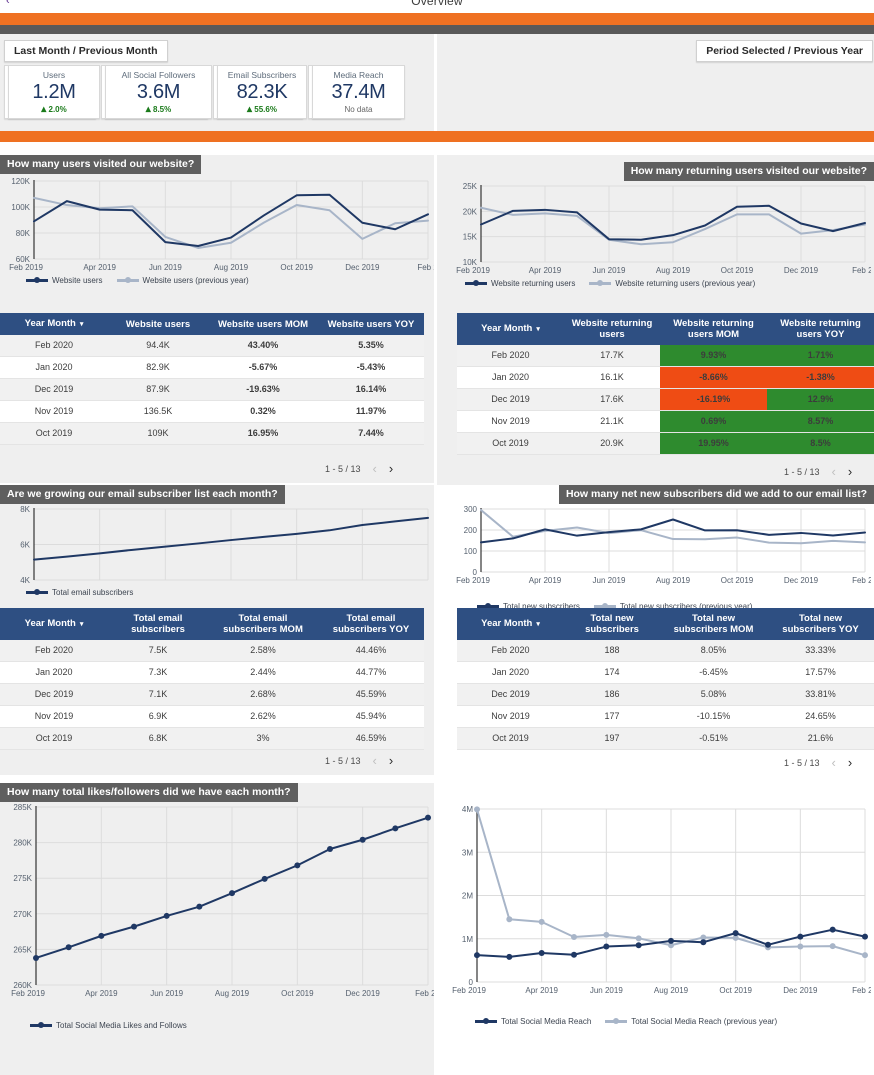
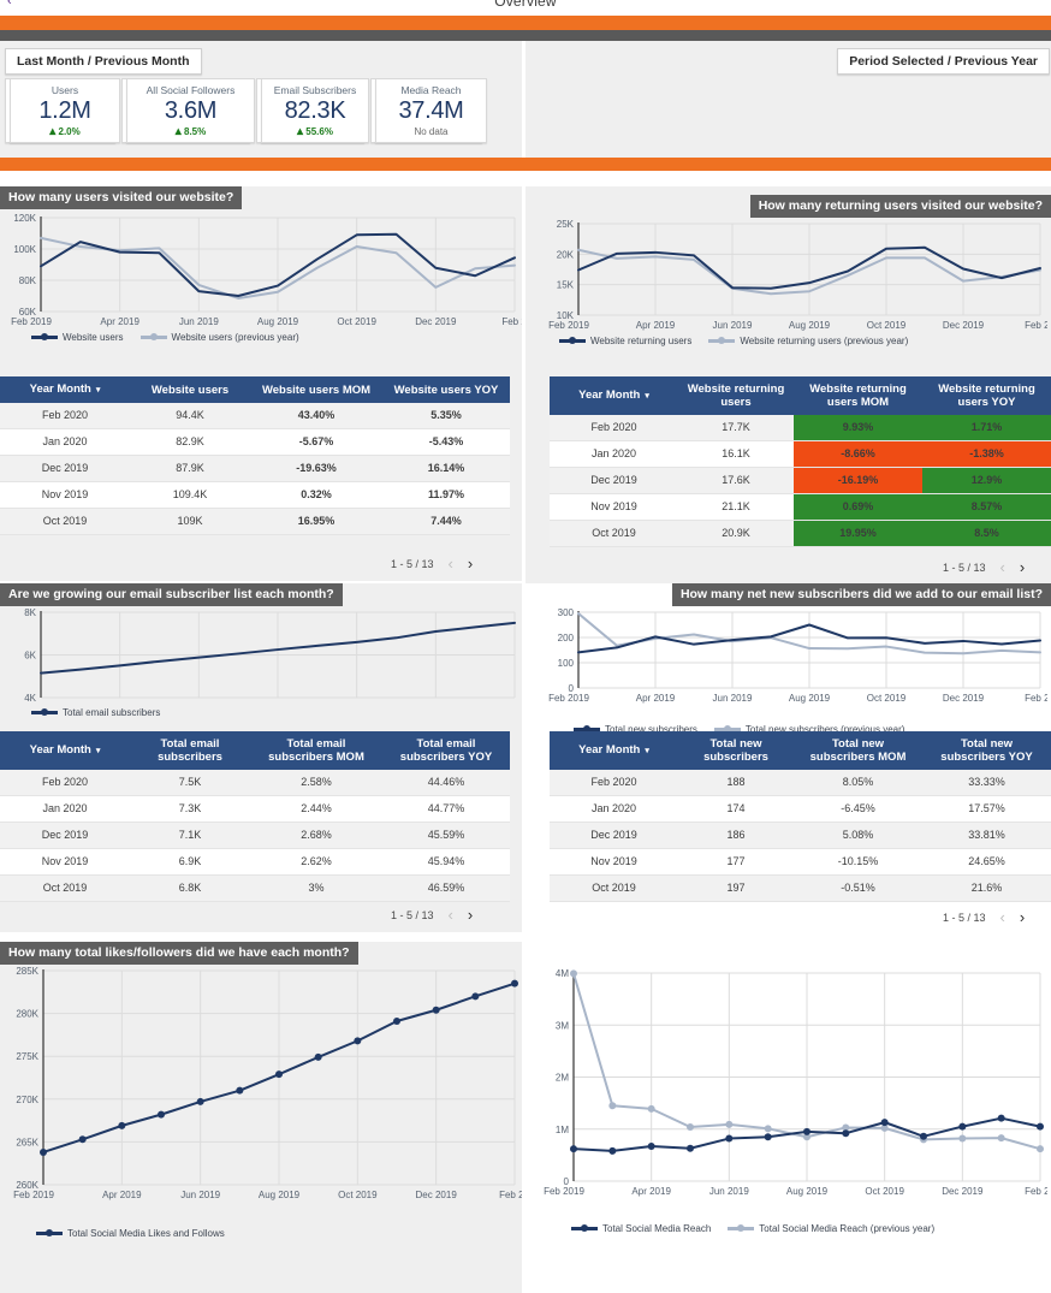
  ‹
  Overview
  Last Month / Previous Month
  Period Selected / Previous Year
  Users
  1.2M
  2.0%
  All Social Followers
  3.6M
  8.5%
  Email Subscribers
  82.3K
  55.6%
  Media Reach
  37.4M
  No data
  How many users visited our website?
  60K
  80K
  100K
  120K
  Feb 2019
  Apr 2019
  Jun 2019
  Aug 2019
  Oct 2019
  Dec 2019
  Website users
  Website users (previous year)
  How many returning users visited our website?
  10K
  15K
  20K
  25K
  Feb 2019
  Apr 2019
  Jun 2019
  Aug 2019
  Oct 2019
  Dec 2019
  Website returning users
  Website returning users (previous year)
  Are we growing our email subscriber list each month?
  4K
  6K
  8K
  Total email subscribers
  How many net new subscribers did we add to our email list?
  0
  100
  200
  300
  Feb 2019
  Apr 2019
  Jun 2019
  Aug 2019
  Oct 2019
  Dec 2019
  Total new subscribers
  Total new subscribers (previous year)
  How many total likes/followers did we have each month?
  260K
  265K
  270K
  275K
  280K
  285K
  Feb 2019
  Apr 2019
  Jun 2019
  Aug 2019
  Oct 2019
  Dec 2019
  Total Social Media Likes and Follows
  0
  1M
  2M
  3M
  4M
  Feb 2019
  Apr 2019
  Jun 2019
  Aug 2019
  Oct 2019
  Dec 2019
  Total Social Media Reach
  Total Social Media Reach (previous year)
  Year Month	Website users	Website users MOM	Website users YOY
  Feb 2020	94.4K	43.40%	5.35%
  Jan 2020	82.9K	-5.67%	-5.43%
  Dec 2019	87.9K	-19.63%	16.14%
- Nov 2019	136.5K	0.32%	11.97%
+ Nov 2019	109.4K	0.32%	11.97%
  Oct 2019	109K	16.95%	7.44%
  1 - 5 / 13
  ‹
  ›
  Year Month	Website returning users	Website returning users MOM	Website returning users YOY
  Feb 2020	17.7K	9.93%	1.71%
  Jan 2020	16.1K	-8.66%	-1.38%
  Dec 2019	17.6K	-16.19%	12.9%
  Nov 2019	21.1K	0.69%	8.57%
  Oct 2019	20.9K	19.95%	8.5%
  1 - 5 / 13
  ‹
  ›
  Year Month	Total email subscribers	Total email subscribers MOM	Total email subscribers YOY
  Feb 2020	7.5K	2.58%	44.46%
  Jan 2020	7.3K	2.44%	44.77%
  Dec 2019	7.1K	2.68%	45.59%
  Nov 2019	6.9K	2.62%	45.94%
  Oct 2019	6.8K	3%	46.59%
  1 - 5 / 13
  ‹
  ›
  Year Month	Total new subscribers	Total new subscribers MOM	Total new subscribers YOY
  Feb 2020	188	8.05%	33.33%
  Jan 2020	174	-6.45%	17.57%
  Dec 2019	186	5.08%	33.81%
  Nov 2019	177	-10.15%	24.65%
  Oct 2019	197	-0.51%	21.6%
  1 - 5 / 13
  ‹
  ›
